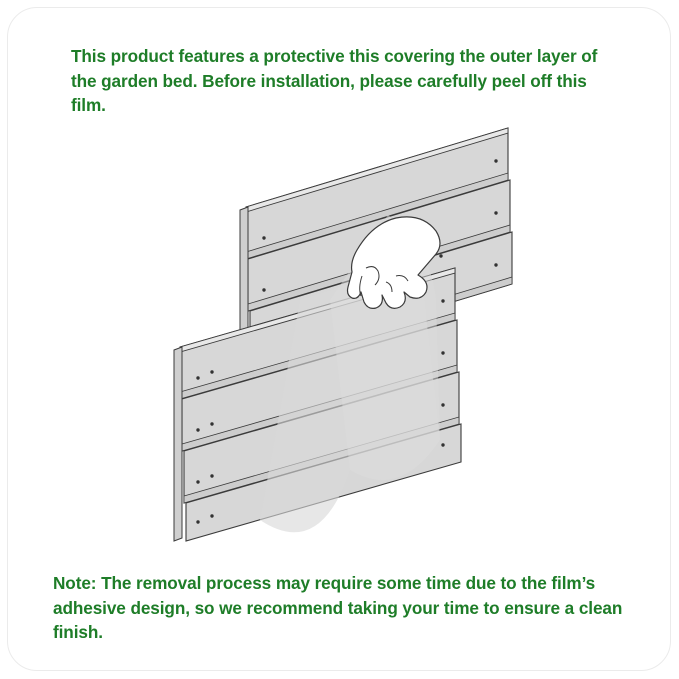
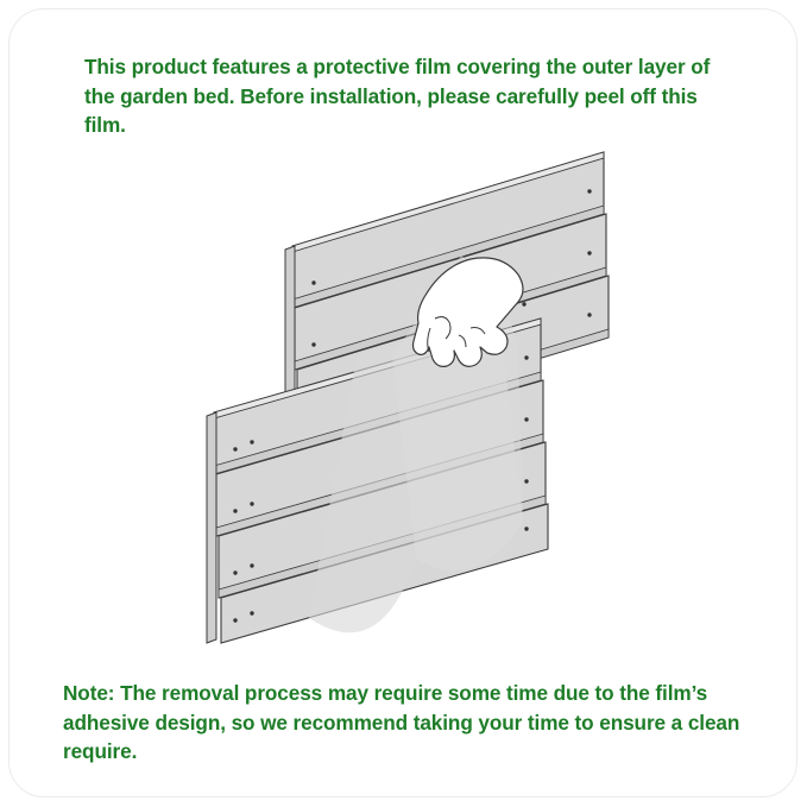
- This product features a protective this covering the outer layer of the garden bed. Before installation, please carefully peel off this film.
+ This product features a protective film covering the outer layer of the garden bed. Before installation, please carefully peel off this film.
- Note: The removal process may require some time due to the film’s adhesive design, so we recommend taking your time to ensure a clean finish.
+ Note: The removal process may require some time due to the film’s adhesive design, so we recommend taking your time to ensure a clean require.
